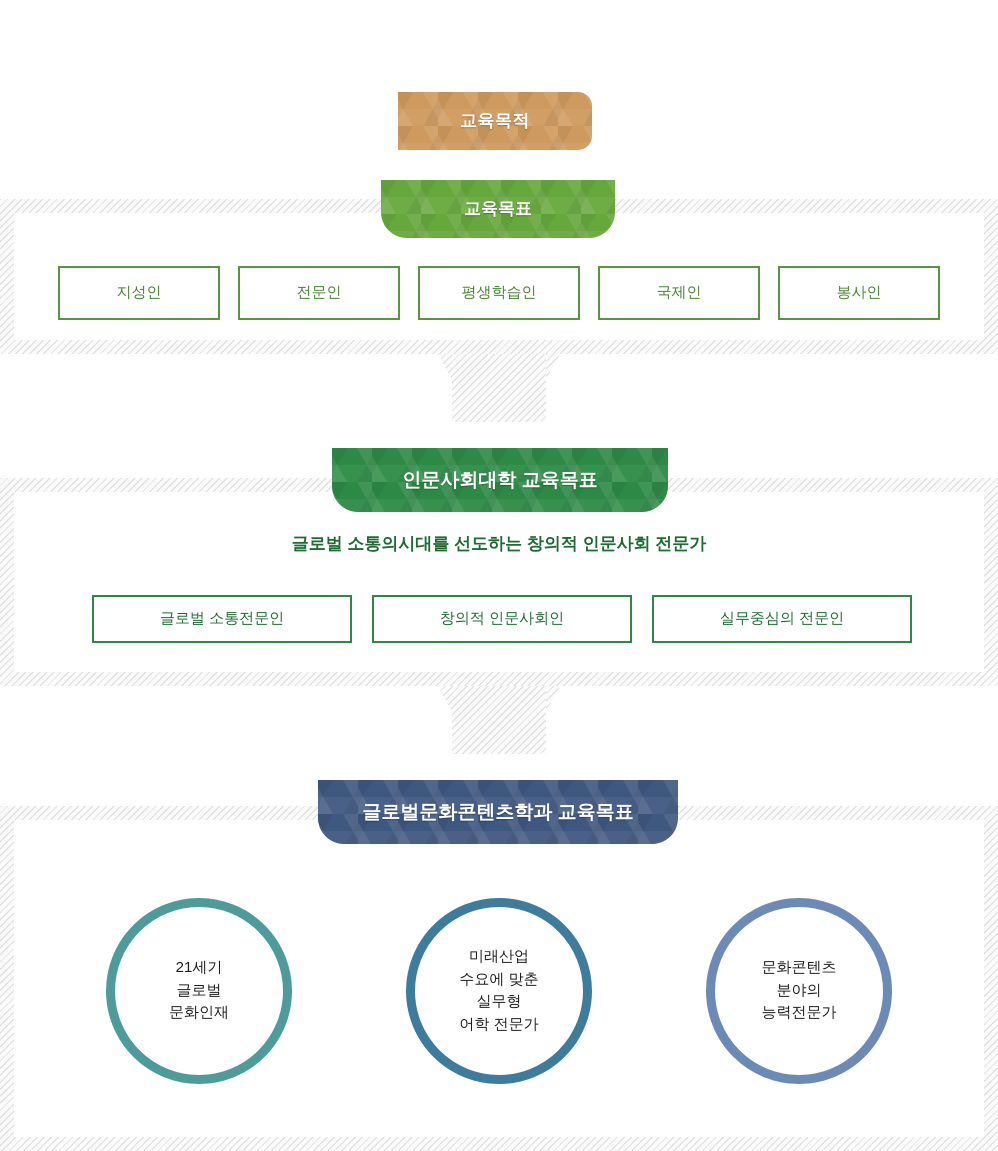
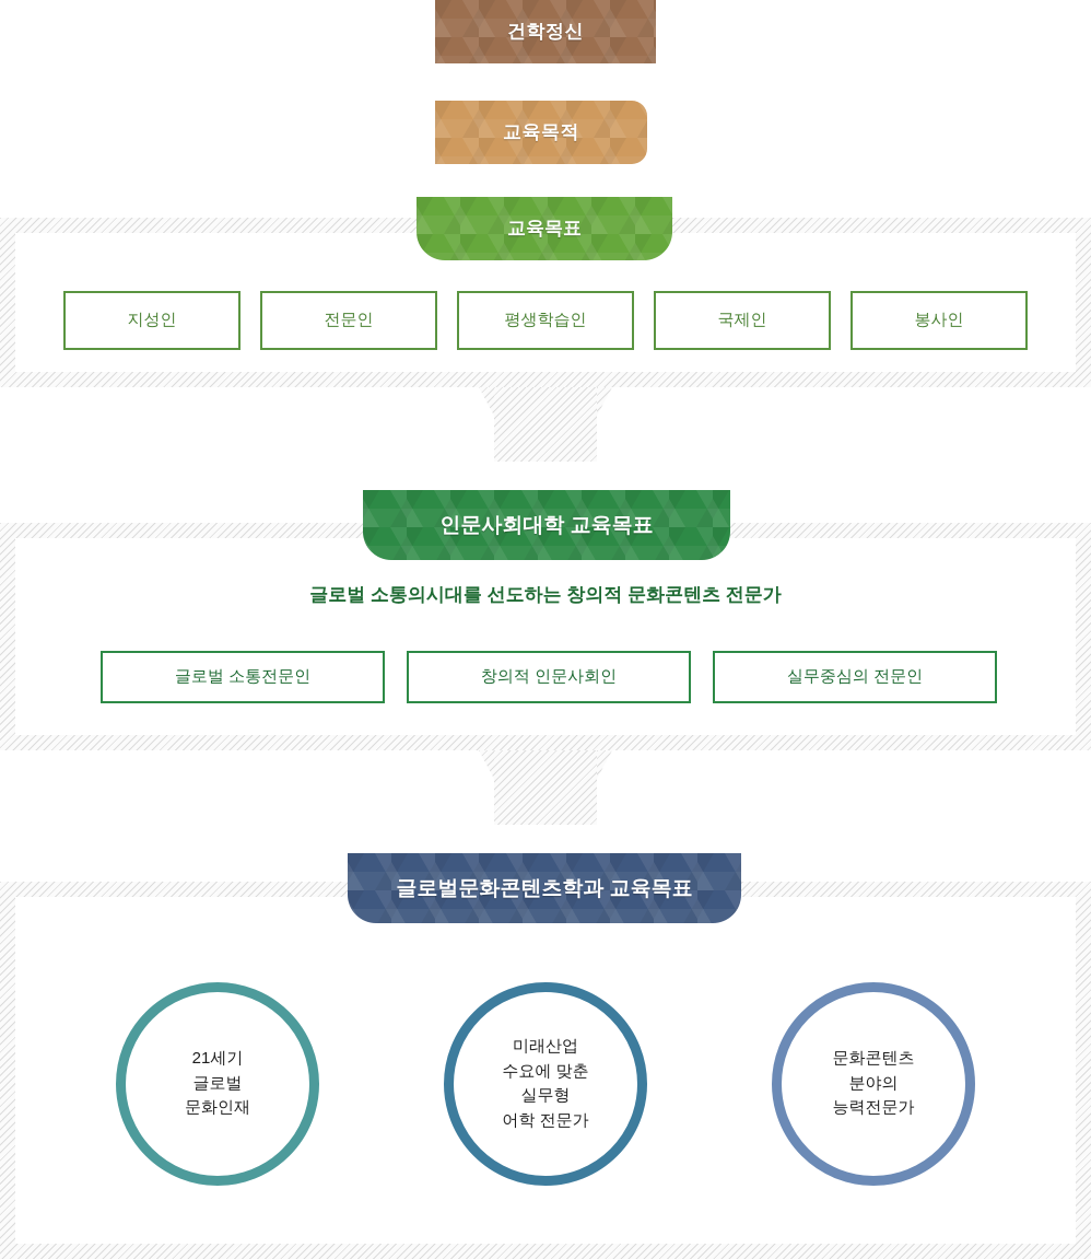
+ 건학정신
  교육목적
  교육목표
  지성인
  전문인
  평생학습인
  국제인
  봉사인
  인문사회대학 교육목표
- 글로벌 소통의시대를 선도하는 창의적 인문사회 전문가
+ 글로벌 소통의시대를 선도하는 창의적 문화콘텐츠 전문가
  글로벌 소통전문인
  창의적 인문사회인
  실무중심의 전문인
  글로벌문화콘텐츠학과 교육목표
  21세기
  글로벌
  문화인재
  미래산업
  수요에 맞춘
  실무형
  어학 전문가
  문화콘텐츠
  분야의
  능력전문가
